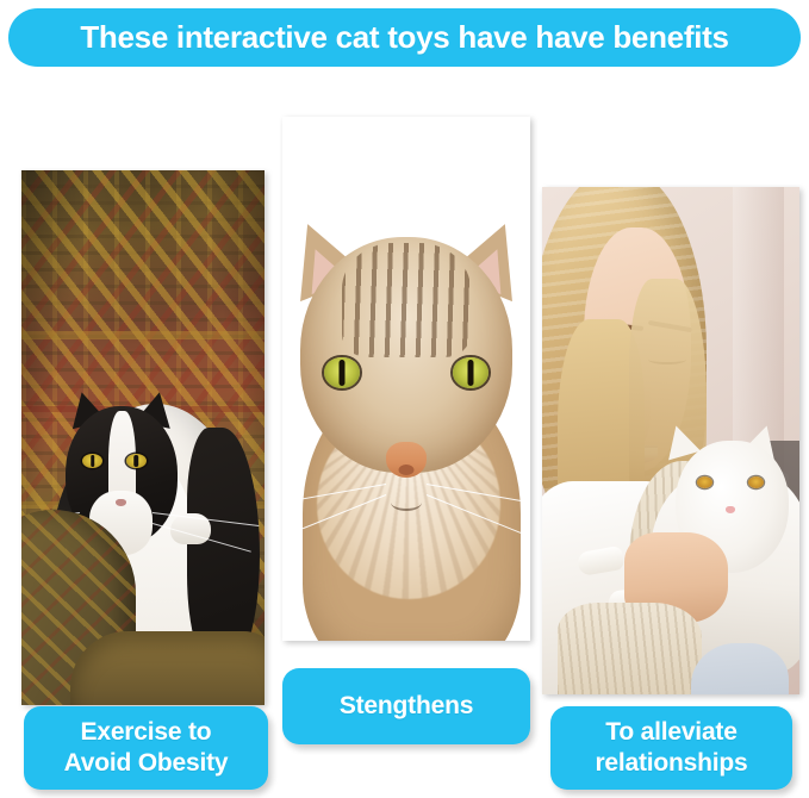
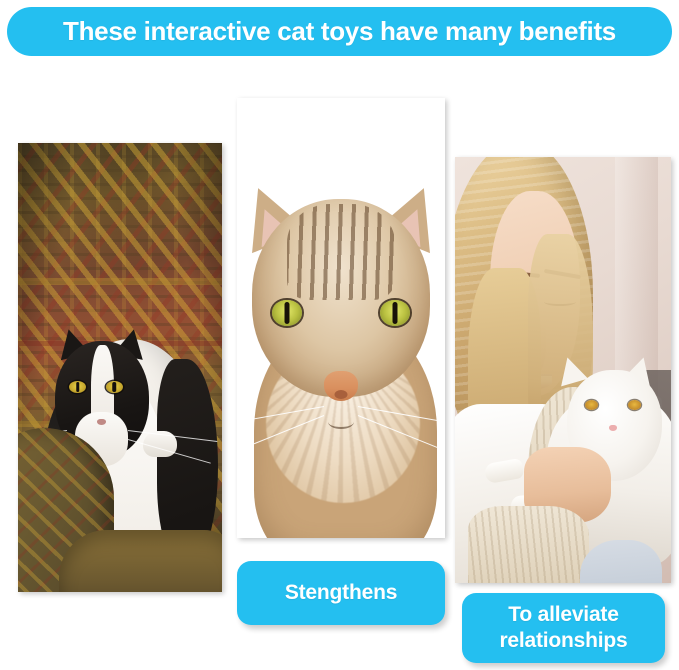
- These interactive cat toys have have benefits
+ These interactive cat toys have many benefits
- Exercise to
- Avoid Obesity
  Stengthens
  To alleviate
  relationships
